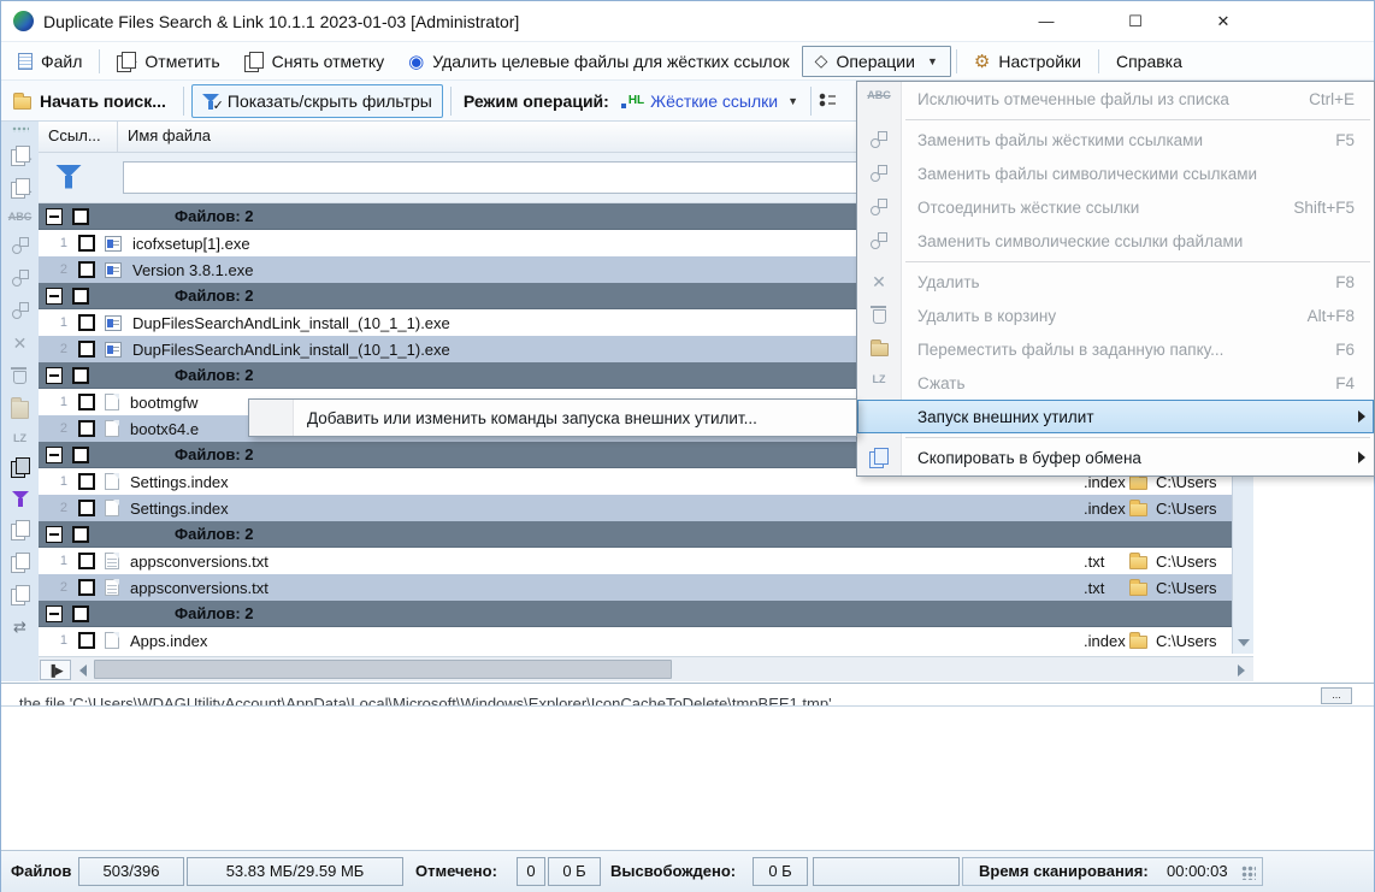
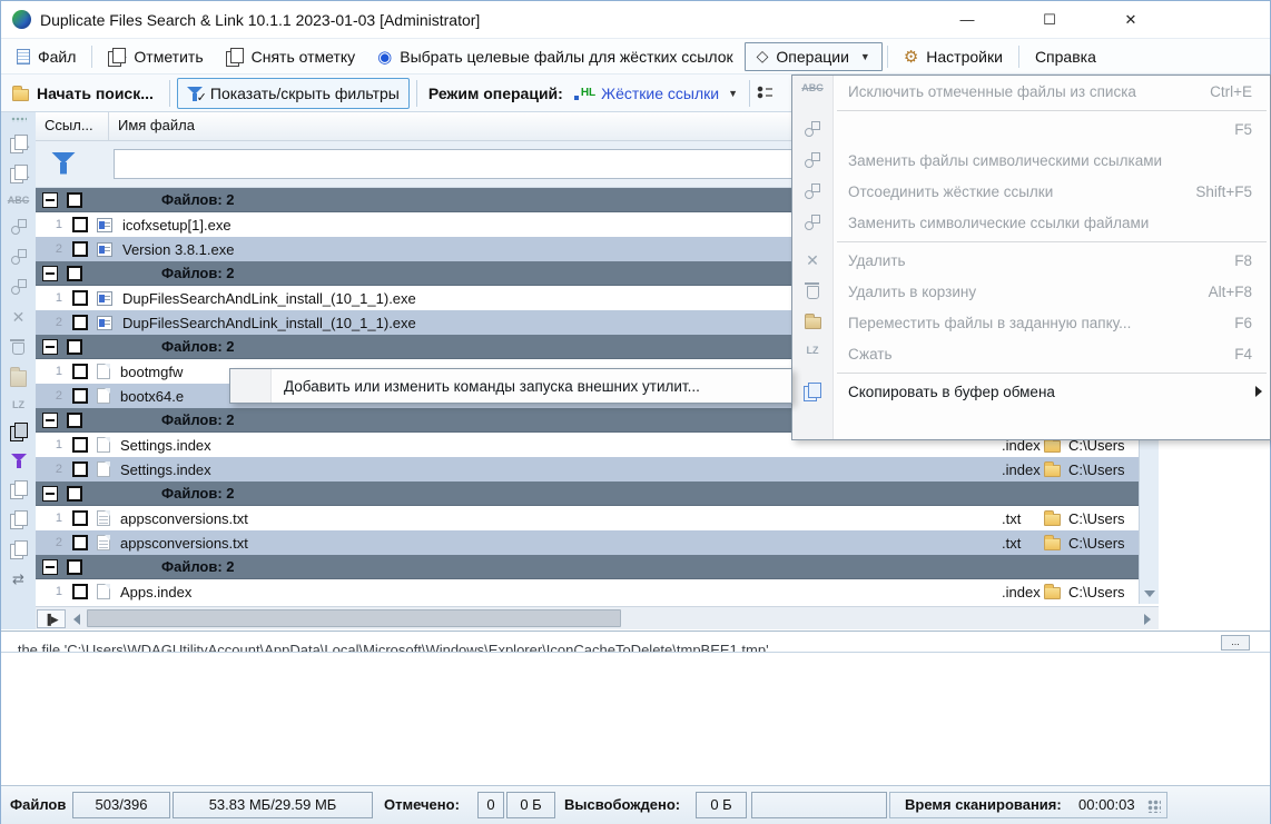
  Duplicate Files Search & Link 10.1.1 2023-01-03 [Administrator]
  —
  ☐
  ✕
  Файл
  Отметить
  Снять отметку
  ◉
- Удалить целевые файлы для жёстких ссылок
+ Выбрать целевые файлы для жёстких ссылок
  ◇
  Операции
  ▼
  ⚙
  Настройки
  Справка
  Начать поиск...
  ✓
  Показать/скрыть фильтры
  Режим операций:
  HL
  Жёсткие ссылки
  ▼
  ABC
  ✕
  LZ
  ⇄
  Ссыл...
  Имя файла
  Файлов: 2
  1
  icofxsetup[1].exe
  2
  Version 3.8.1.exe
  Файлов: 2
  1
  DupFilesSearchAndLink_install_(10_1_1).exe
  2
  DupFilesSearchAndLink_install_(10_1_1).exe
  Файлов: 2
  1
  bootmgfw
  2
  bootx64.e
  Файлов: 2
  1
  Settings.index
  .index
  C:\Users
  2
  Settings.index
  .index
  C:\Users
  Файлов: 2
  1
  appsconversions.txt
  .txt
  C:\Users
  2
  appsconversions.txt
  .txt
  C:\Users
  Файлов: 2
  1
  Apps.index
  .index
  C:\Users
  ▐▶
  ...the file 'C:\Users\WDAGUtilityAccount\AppData\Local\Microsoft\Windows\Explorer\IconCacheToDelete\tmpBEE1.tmp'...
  ...
  Файлов
  503/396
  53.83 МБ/29.59 МБ
  Отмечено:
  0
  0 Б
  Высвобождено:
  0 Б
  Время сканирования:
  00:00:03
  ABC
  Исключить отмеченные файлы из списка
  Ctrl+E
- Заменить файлы жёсткими ссылками
  F5
  Заменить файлы символическими ссылками
  Отсоединить жёсткие ссылки
  Shift+F5
  Заменить символические ссылки файлами
  ✕
  Удалить
  F8
  Удалить в корзину
  Alt+F8
  Переместить файлы в заданную папку...
  F6
  LZ
  Сжать
  F4
- Запуск внешних утилит
  Скопировать в буфер обмена
  Добавить или изменить команды запуска внешних утилит...
